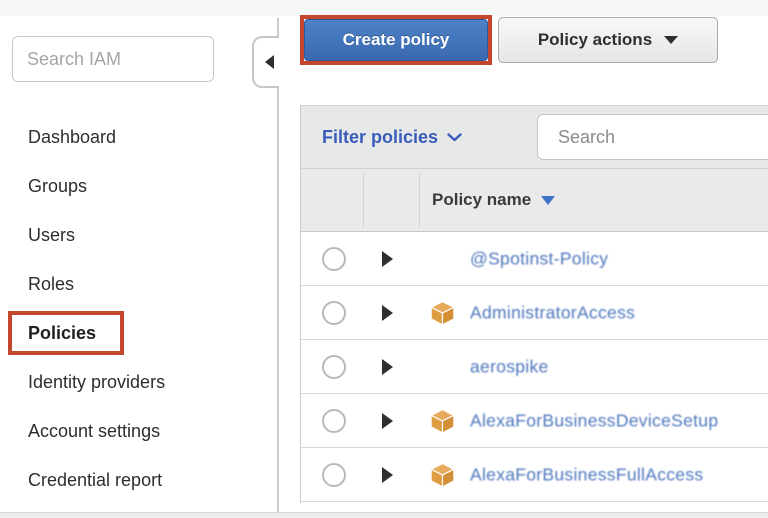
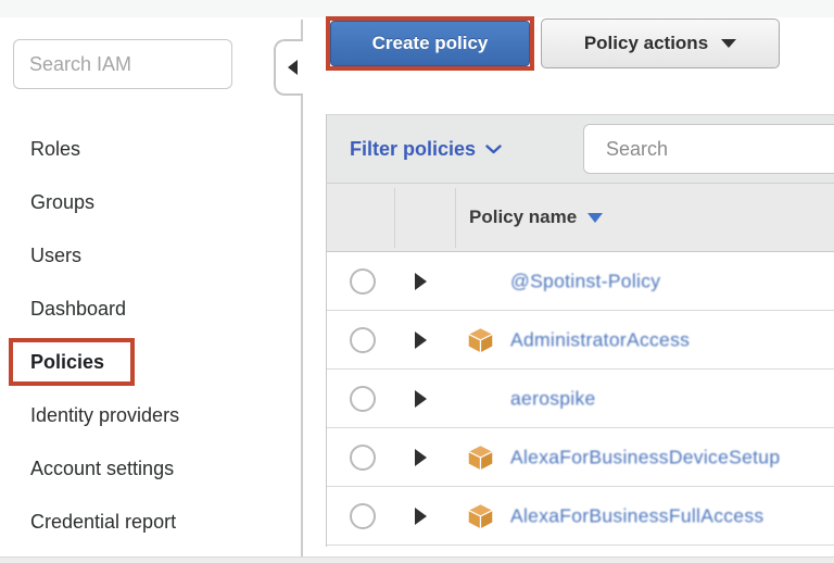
  Search IAM
- Dashboard
+ Roles
  Groups
  Users
- Roles
+ Dashboard
  Policies
  Identity providers
  Account settings
  Credential report
  Create policy
  Policy actions
  Filter policies
  Search
  Policy name
  @Spotinst-Policy
  AdministratorAccess
  aerospike
  AlexaForBusinessDeviceSetup
  AlexaForBusinessFullAccess
